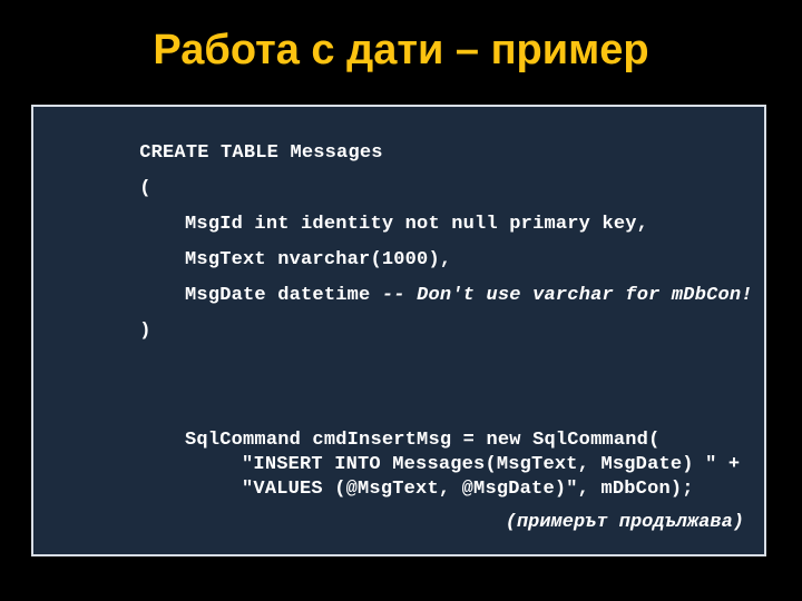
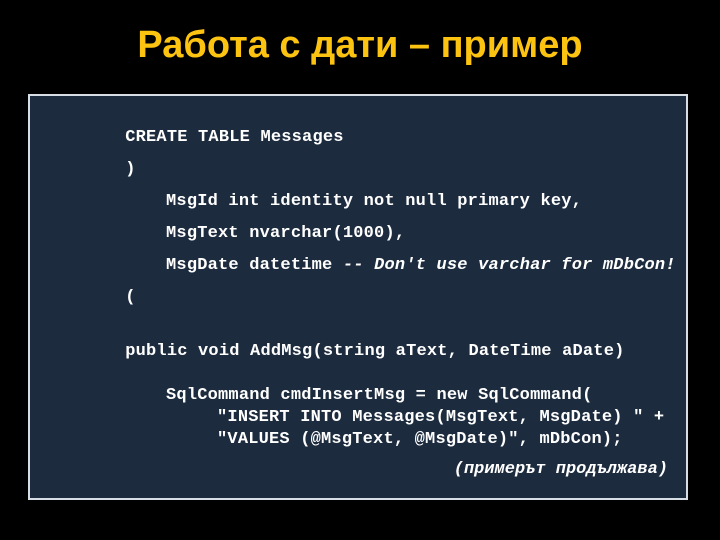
  Работа с дати – пример
  CREATE TABLE Messages
- (
+ )
  MsgId int identity not null primary key,
  MsgText nvarchar(1000),
  MsgDate datetime -- Don′t use varchar for mDbCon!
- )
+ (
+ public void AddMsg(string aText, DateTime aDate)
  SqlCommand cmdInsertMsg = new SqlCommand(
  "INSERT INTO Messages(MsgText, MsgDate) " +
  "VALUES (@MsgText, @MsgDate)", mDbCon);
  (примерът продължава)
